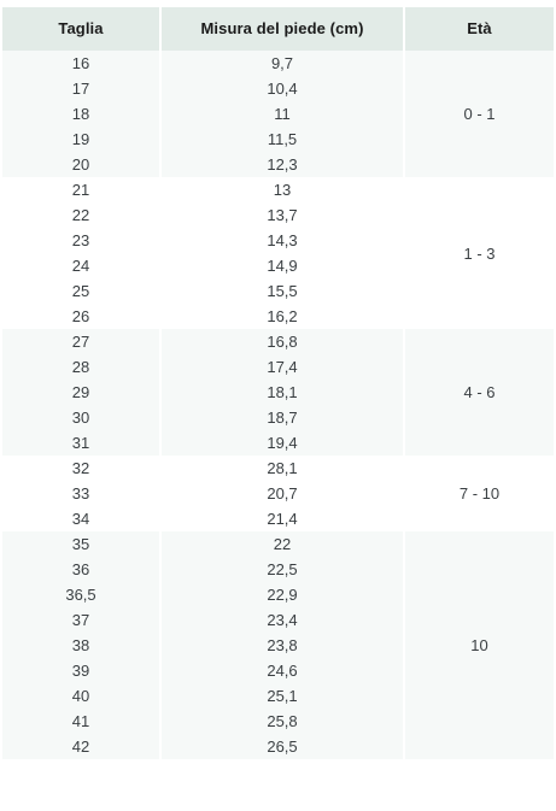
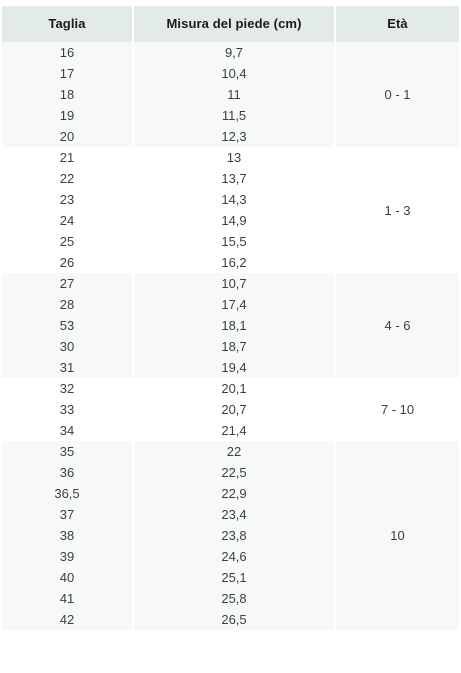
  Taglia	Misura del piede (cm)	Età
  16	9,7	0 - 1
  17	10,4
  18	11
  19	11,5
  20	12,3
  21	13	1 - 3
  22	13,7
  23	14,3
  24	14,9
  25	15,5
  26	16,2
- 27	16,8	4 - 6
+ 27	10,7	4 - 6
  28	17,4
- 29	18,1
+ 53	18,1
  30	18,7
  31	19,4
- 32	28,1	7 - 10
+ 32	20,1	7 - 10
  33	20,7
  34	21,4
  35	22	10
  36	22,5
  36,5	22,9
  37	23,4
  38	23,8
  39	24,6
  40	25,1
  41	25,8
  42	26,5
